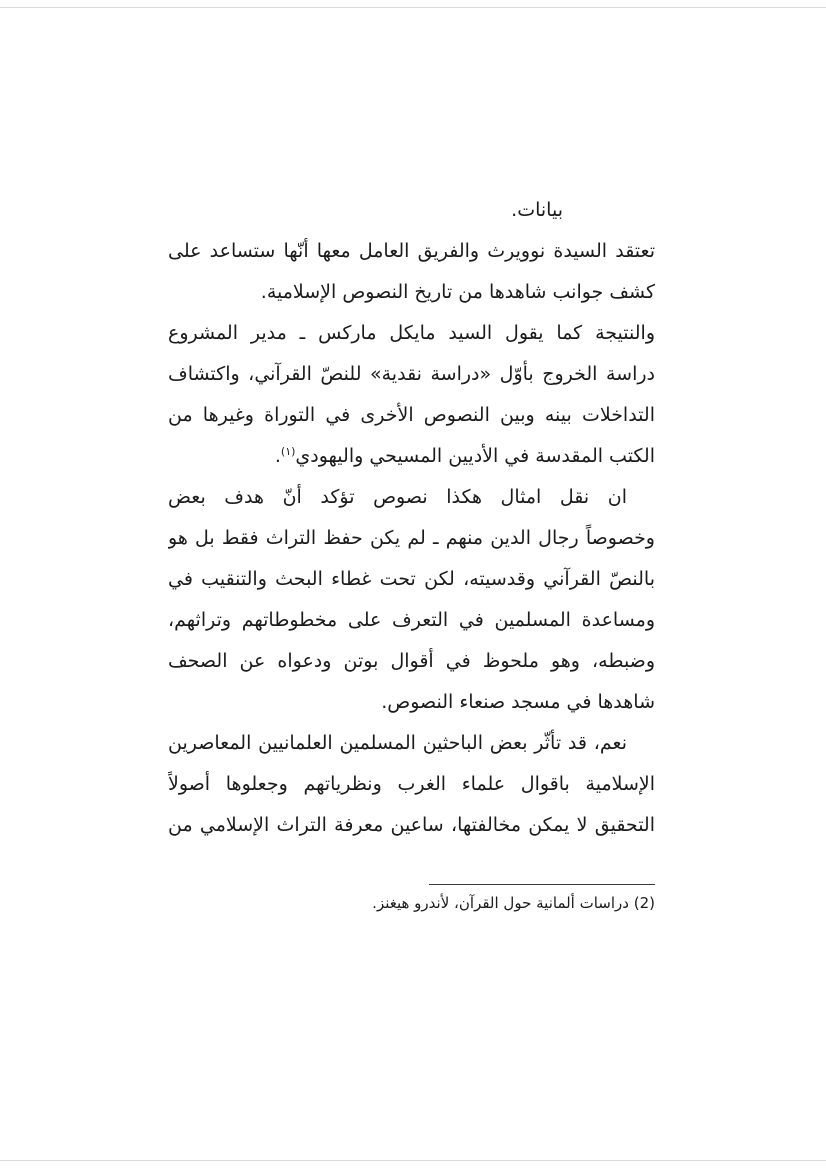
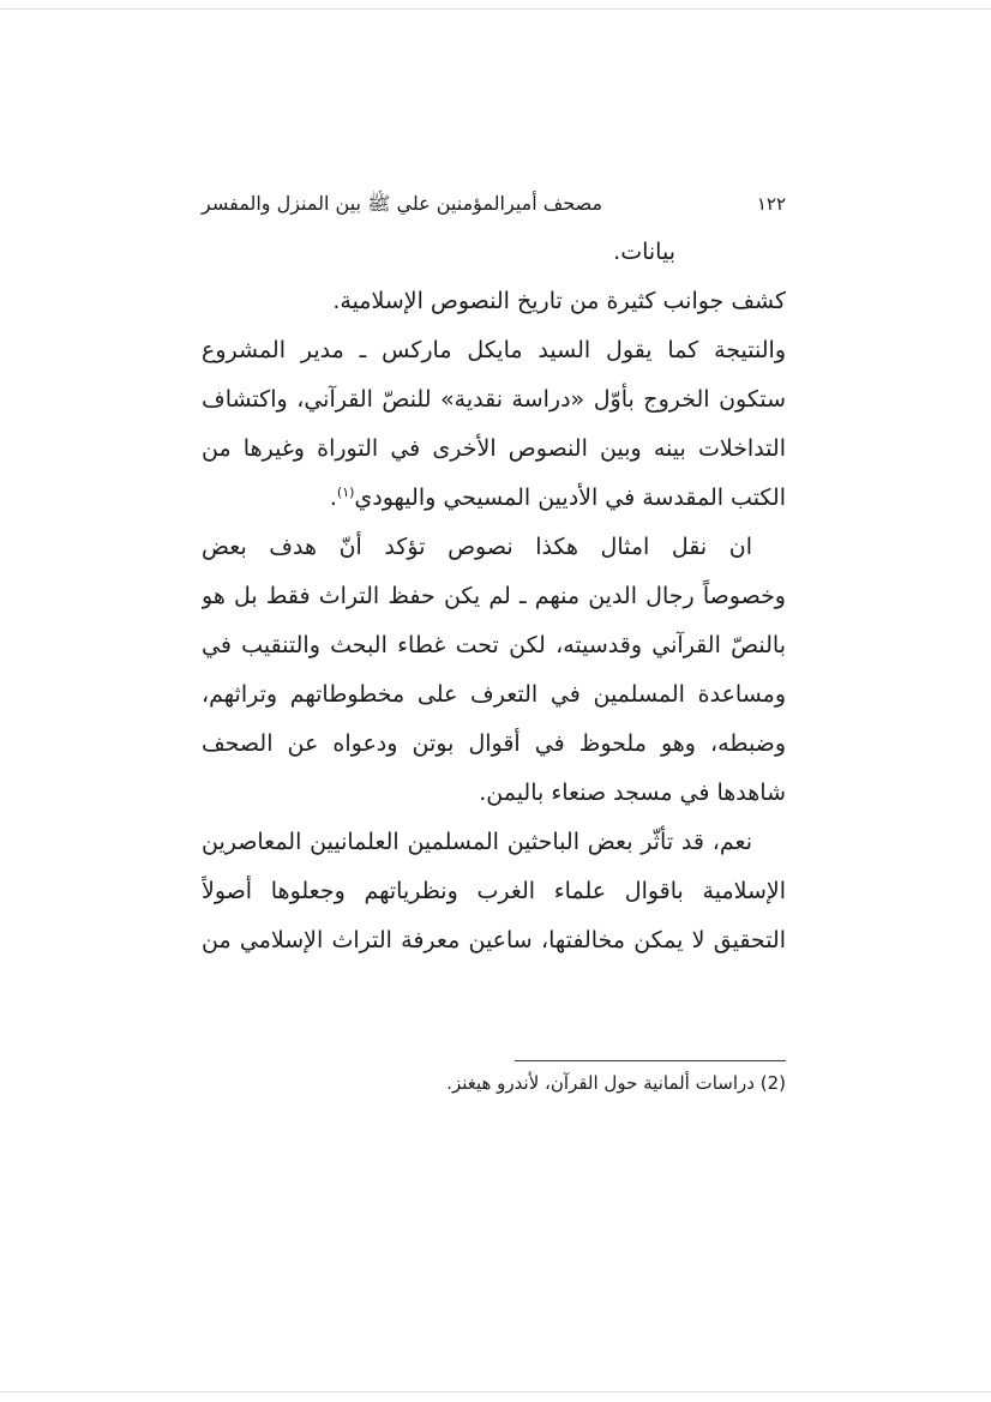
+ ١٢٢
+ مصحف أميرالمؤمنين علي ﷺ بين المنزل والمفسر
  بيانات.
- تعتقد السيدة نوويرث والفريق العامل معها أنّها ستساعد على
- كشف جوانب شاهدها من تاريخ النصوص الإسلامية.
+ كشف جوانب كثيرة من تاريخ النصوص الإسلامية.
  والنتيجة كما يقول السيد مايكل ماركس ـ مدير المشروع
- دراسة الخروج بأوّل «دراسة نقدية» للنصّ القرآني، واكتشاف
+ ستكون الخروج بأوّل «دراسة نقدية» للنصّ القرآني، واكتشاف
  التداخلات بينه وبين النصوص الأخرى في التوراة وغيرها من
  الكتب المقدسة في الأديين المسيحي واليهودي(١).
  ان نقل امثال هكذا نصوص تؤكد أنّ هدف بعض
  وخصوصاً رجال الدين منهم ـ لم يكن حفظ التراث فقط بل هو
  بالنصّ القرآني وقدسيته، لكن تحت غطاء البحث والتنقيب في
  ومساعدة المسلمين في التعرف على مخطوطاتهم وتراثهم،
  وضبطه، وهو ملحوظ في أقوال بوتن ودعواه عن الصحف
- شاهدها في مسجد صنعاء النصوص.
+ شاهدها في مسجد صنعاء باليمن.
  نعم، قد تأثّر بعض الباحثين المسلمين العلمانيين المعاصرين
  الإسلامية باقوال علماء الغرب ونظرياتهم وجعلوها أصولاً
  التحقيق لا يمكن مخالفتها، ساعين معرفة التراث الإسلامي من
  (2) دراسات ألمانية حول القرآن، لأندرو هيغنز.
